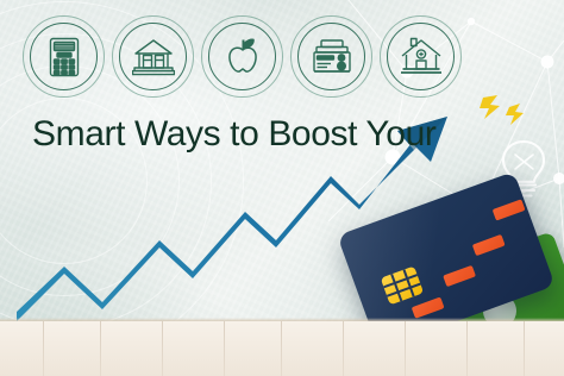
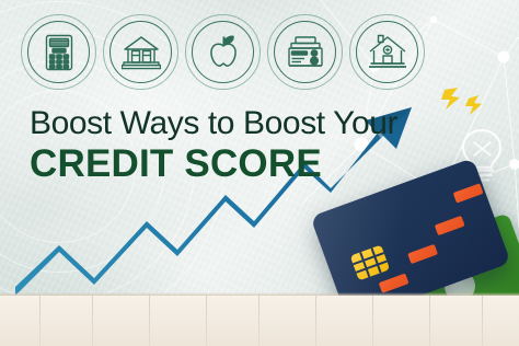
- Smart Ways to Boost Your
+ Boost Ways to Boost Your
+ CREDIT SCORE
